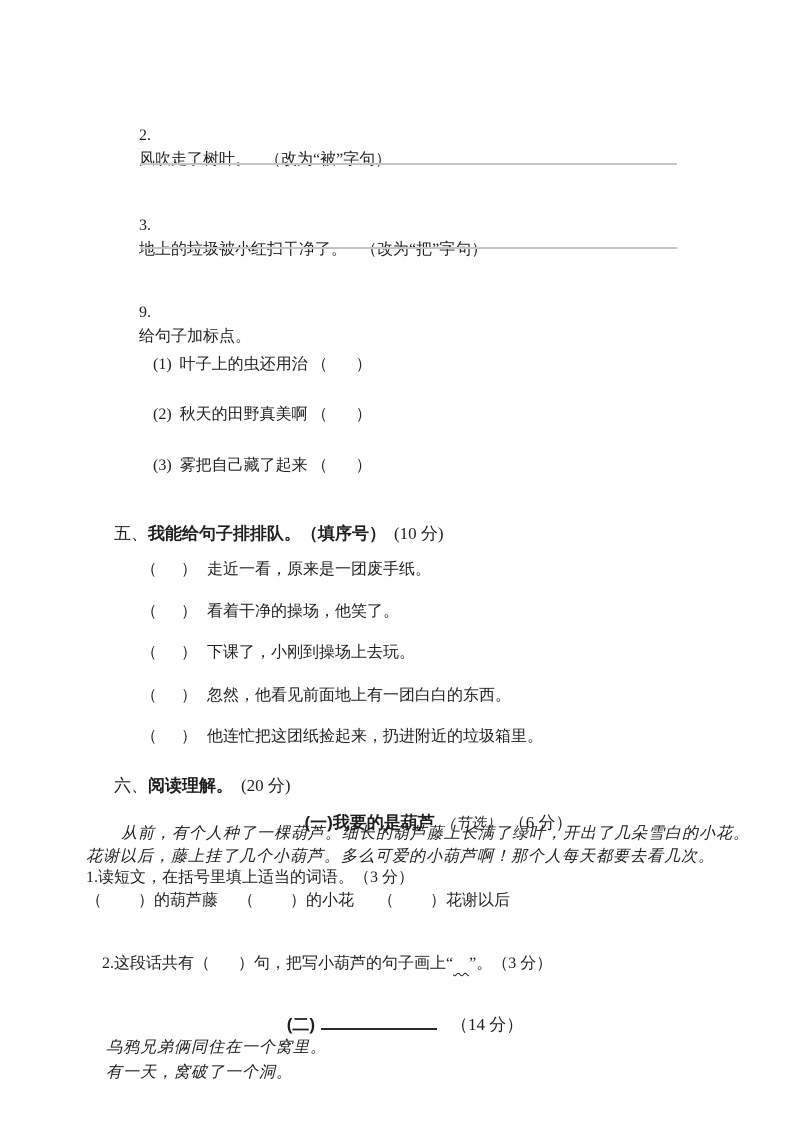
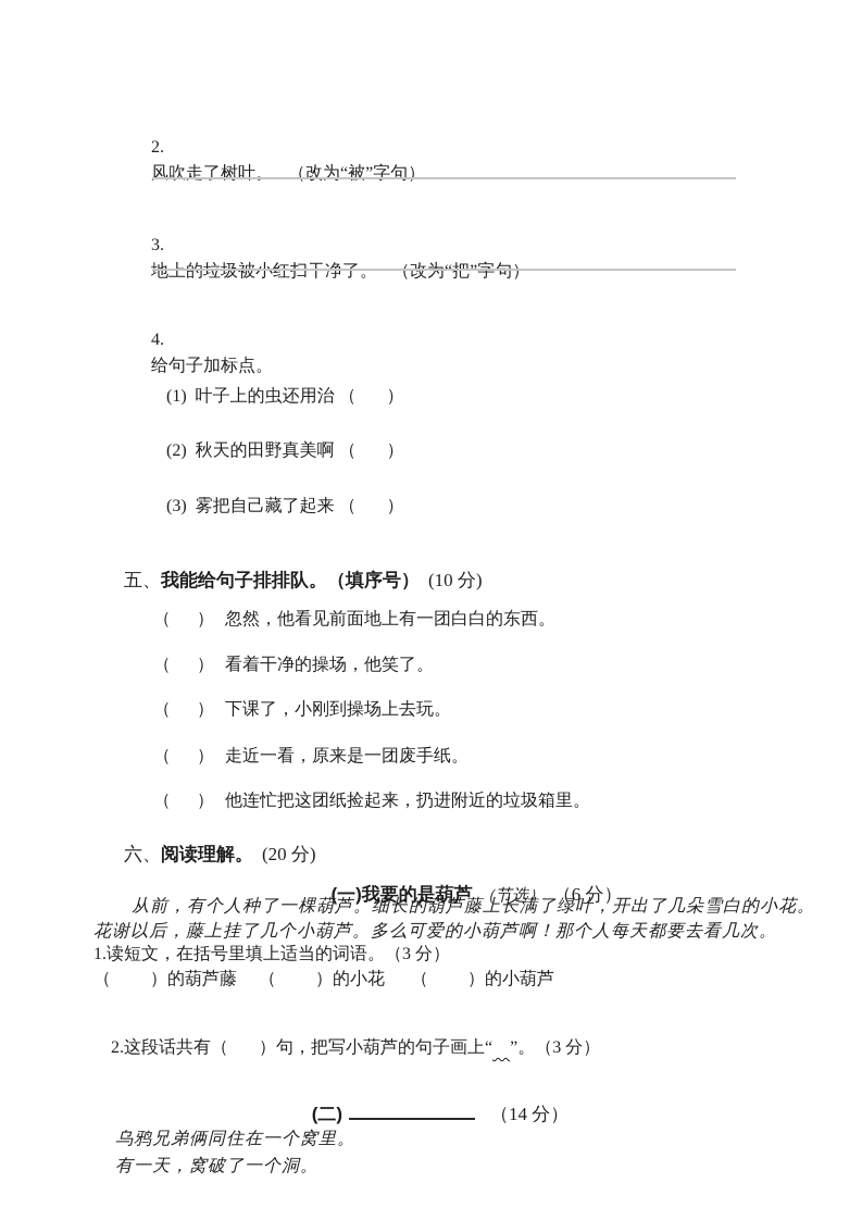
  2. 风吹走了树叶。 （改为“被”字句）
  3. 地上的垃圾被小红扫干净了。 （改为“把”字句）
- 9. 给句子加标点。
+ 4. 给句子加标点。
  (1) 叶子上的虫还用治 （ ）
  (2) 秋天的田野真美啊 （ ）
  (3) 雾把自己藏了起来 （ ）
  五、我能给句子排排队。（填序号） (10 分)
- （ ） 走近一看，原来是一团废手纸。
+ （ ） 忽然，他看见前面地上有一团白白的东西。
  （ ） 看着干净的操场，他笑了。
  （ ） 下课了，小刚到操场上去玩。
- （ ） 忽然，他看见前面地上有一团白白的东西。
+ （ ） 走近一看，原来是一团废手纸。
  （ ） 他连忙把这团纸捡起来，扔进附近的垃圾箱里。
  六、阅读理解。 (20 分)
  (一)我要的是葫芦 （节选） （6 分）
  从前，有个人种了一棵葫芦。细长的葫芦藤上长满了绿叶，开出了几朵雪白的小花。
  花谢以后，藤上挂了几个小葫芦。多么可爱的小葫芦啊！那个人每天都要去看几次。
  1.读短文，在括号里填上适当的词语。（3 分）
- （ ）的葫芦藤 （ ）的小花 （ ）花谢以后
+ （ ）的葫芦藤 （ ）的小花 （ ）的小葫芦
  2.这段话共有（ ）句，把写小葫芦的句子画上“ ”。（3 分）
  (二) （14 分）
  乌鸦兄弟俩同住在一个窝里。
  有一天，窝破了一个洞。
